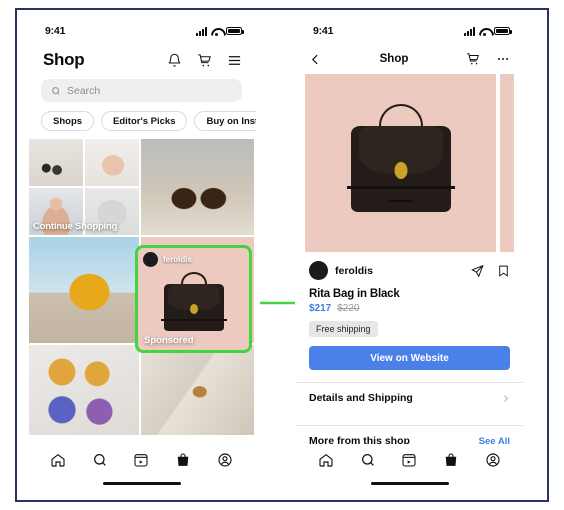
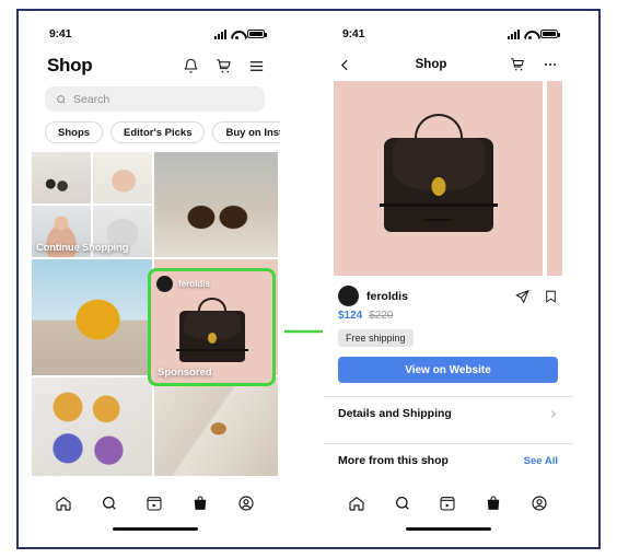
  9:41
  Shop
  Search
  Shops
  Editor's Picks
  Buy on Ins
  Continue Shopping
  feroldis
  Sponsored
  9:41
  Shop
  feroldis
- Rita Bag in Black
- $217
+ $124
  $220
  Free shipping
  View on Website
  Details and Shipping
  More from this shop
  See All
